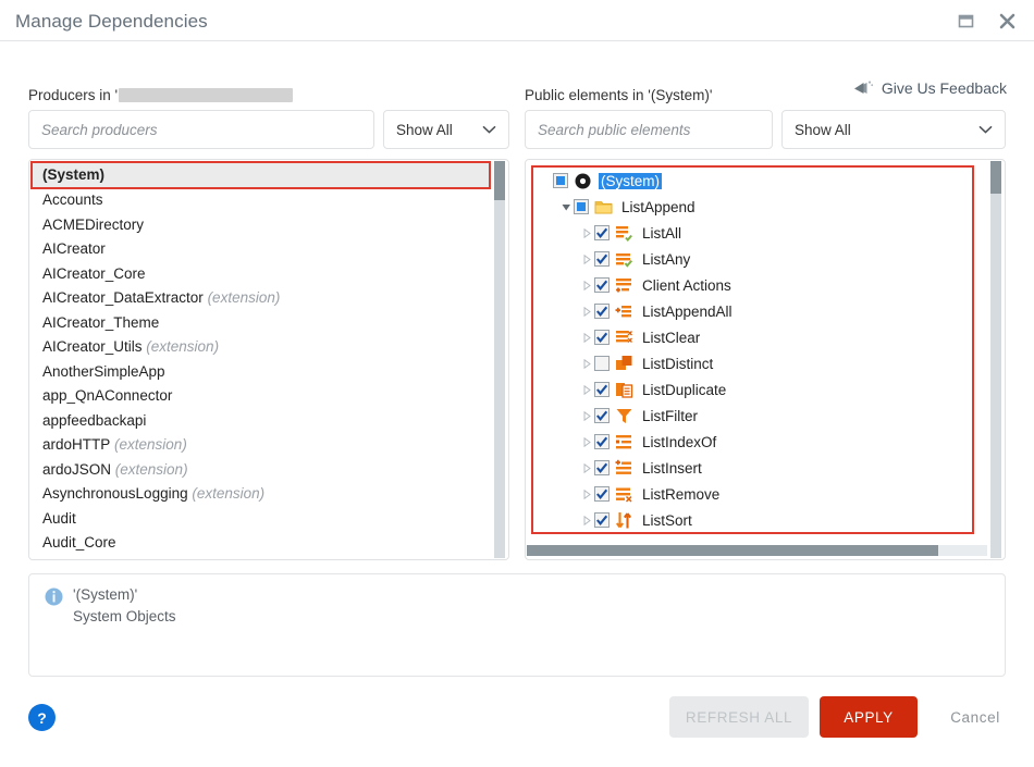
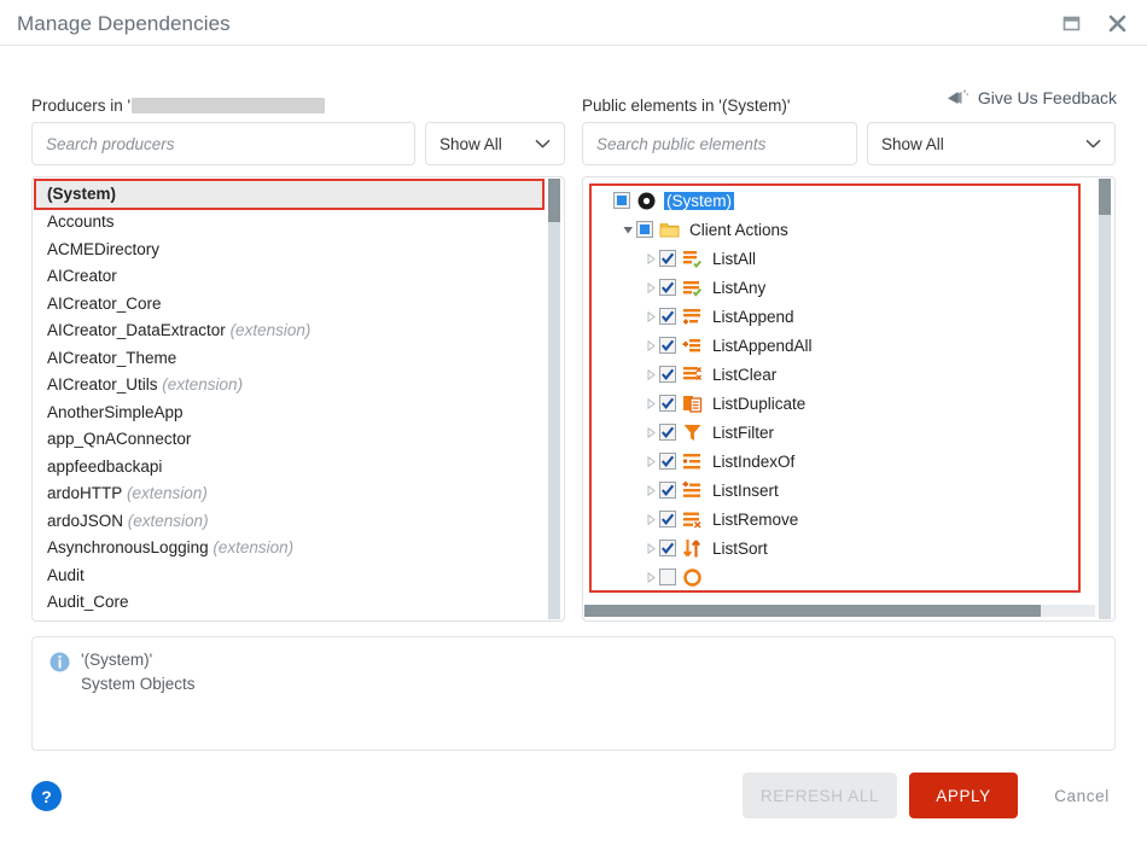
  Manage Dependencies
  Producers in '
  Public elements in '(System)'
  Give Us Feedback
  Search producers
  Show All
  Search public elements
  Show All
  (System)
  Accounts
  ACMEDirectory
  AICreator
  AICreator_Core
  AICreator_DataExtractor (extension)
  AICreator_Theme
  AICreator_Utils (extension)
  AnotherSimpleApp
  app_QnAConnector
  appfeedbackapi
  ardoHTTP (extension)
  ardoJSON (extension)
  AsynchronousLogging (extension)
  Audit
  Audit_Core
  (System)
- ListAppend
+ Client Actions
  ListAll
  ListAny
- Client Actions
+ ListAppend
  ListAppendAll
  ListClear
- ListDistinct
  ListDuplicate
  ListFilter
  ListIndexOf
  ListInsert
  ListRemove
  ListSort
  '(System)'
  System Objects
  ?
  REFRESH ALL
  APPLY
  Cancel
